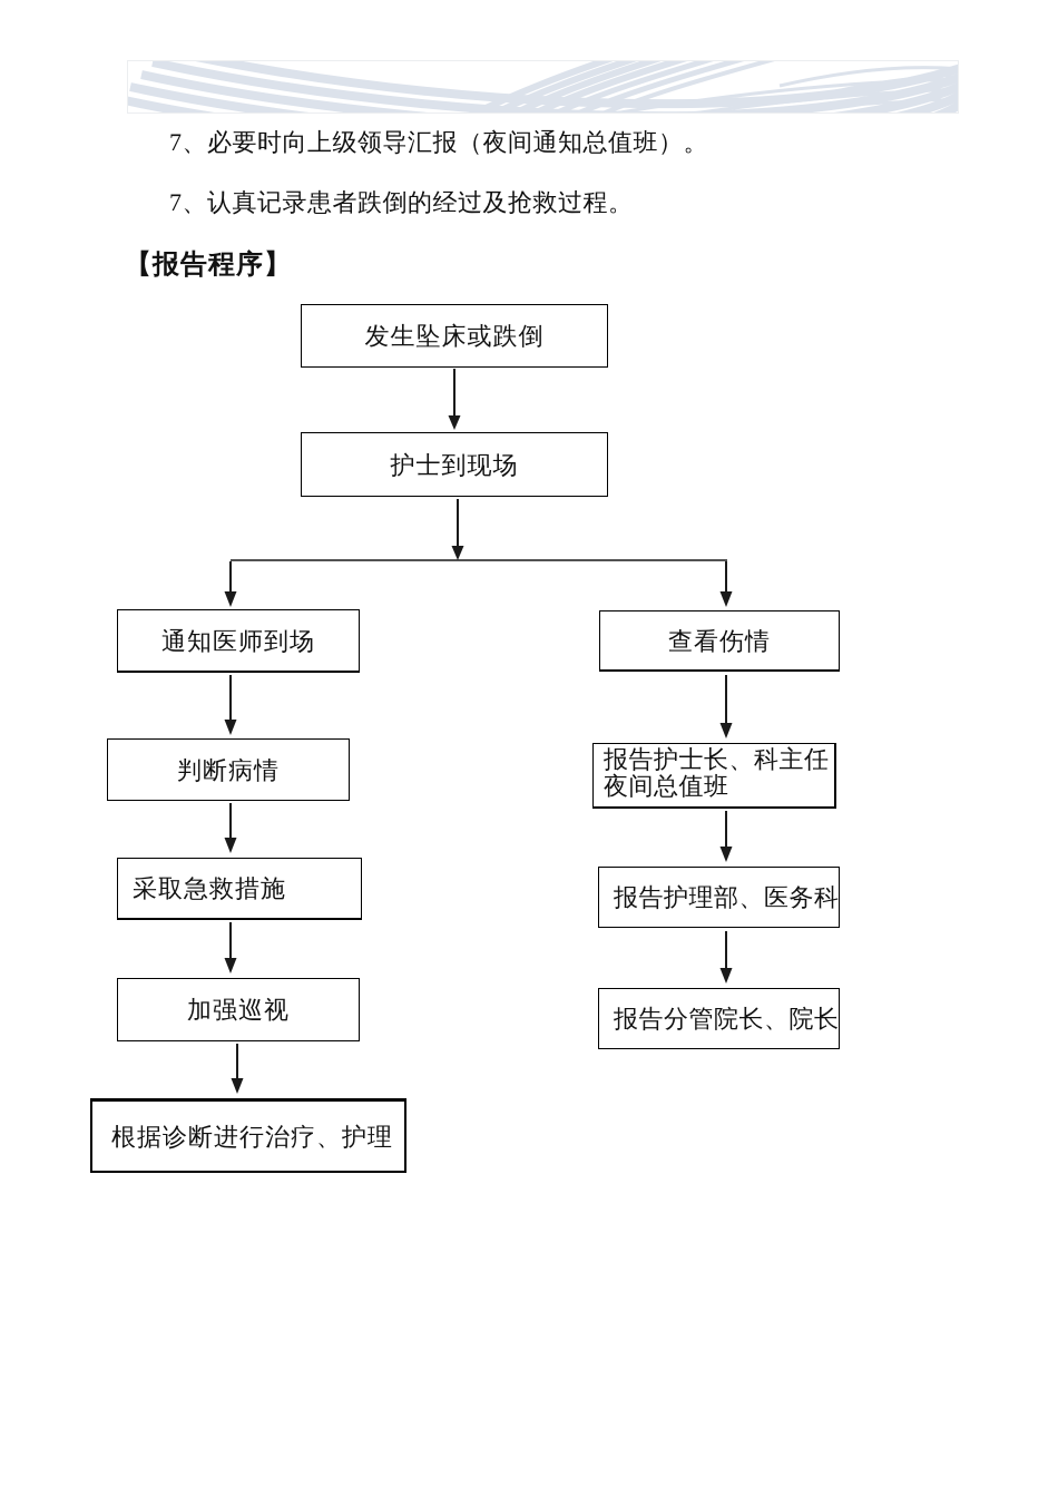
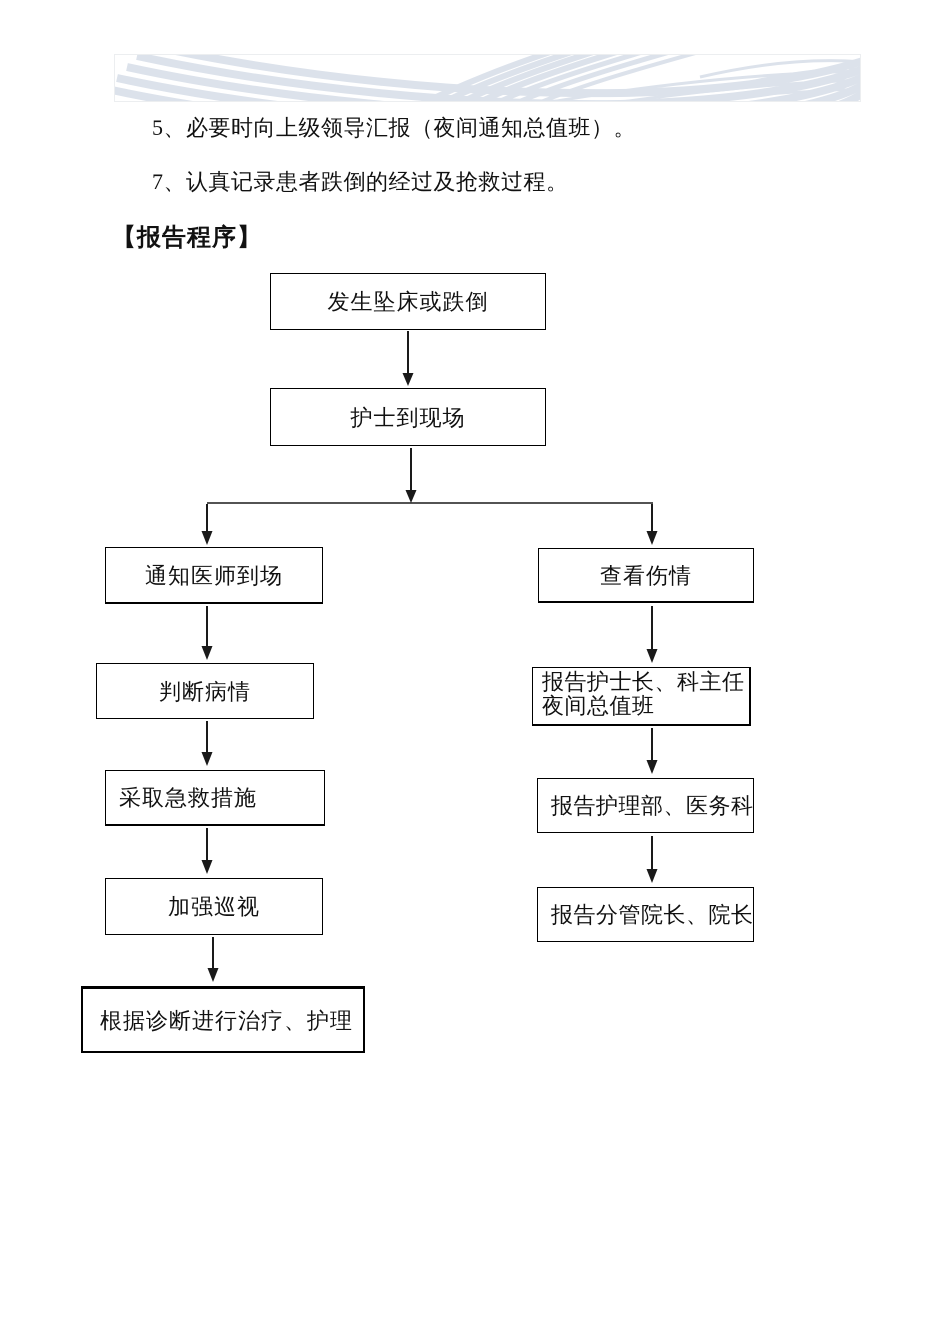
- 7、必要时向上级领导汇报（夜间通知总值班）。
+ 5、必要时向上级领导汇报（夜间通知总值班）。
  7、认真记录患者跌倒的经过及抢救过程。
  【报告程序】
  发生坠床或跌倒
  护士到现场
  通知医师到场
  判断病情
  采取急救措施
  加强巡视
  根据诊断进行治疗、护理
  查看伤情
  报告护士长、科主任
  夜间总值班
  报告护理部、医务科
  报告分管院长、院长
